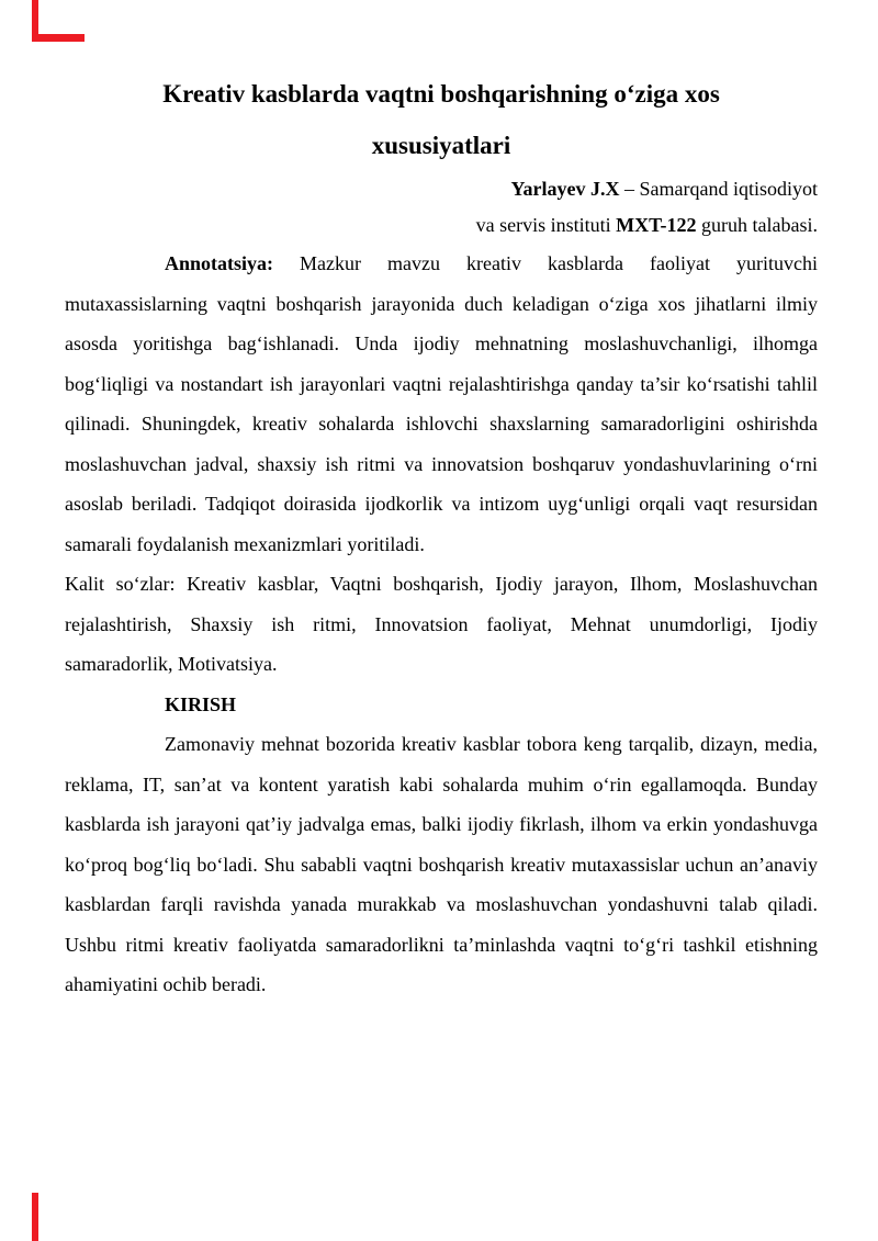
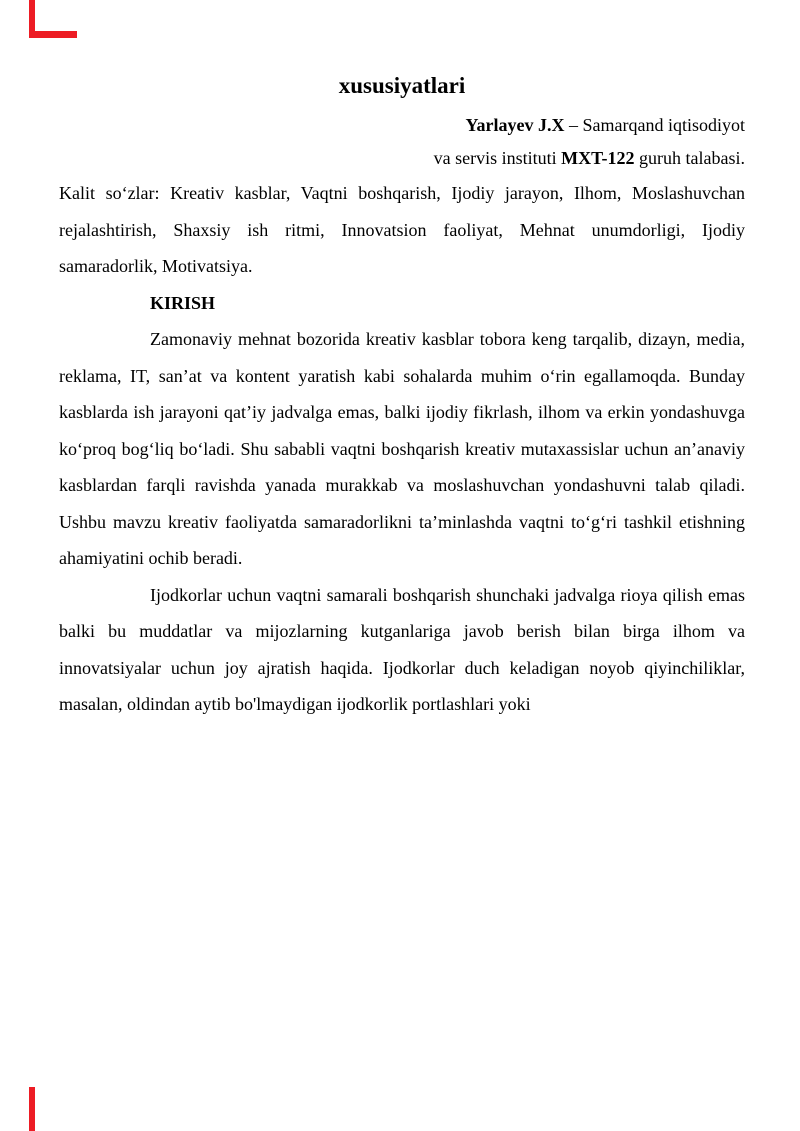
- Kreativ kasblarda vaqtni boshqarishning o‘ziga xos
  xususiyatlari
  Yarlayev J.X – Samarqand iqtisodiyot
  va servis instituti MXT-122 guruh talabasi.
- Annotatsiya: Mazkur mavzu kreativ kasblarda faoliyat yurituvchi mutaxassislarning vaqtni boshqarish jarayonida duch keladigan o‘ziga xos jihatlarni ilmiy asosda yoritishga bag‘ishlanadi. Unda ijodiy mehnatning moslashuvchanligi, ilhomga bog‘liqligi va nostandart ish jarayonlari vaqtni rejalashtirishga qanday ta’sir ko‘rsatishi tahlil qilinadi. Shuningdek, kreativ sohalarda ishlovchi shaxslarning samaradorligini oshirishda moslashuvchan jadval, shaxsiy ish ritmi va innovatsion boshqaruv yondashuvlarining o‘rni asoslab beriladi. Tadqiqot doirasida ijodkorlik va intizom uyg‘unligi orqali vaqt resursidan samarali foydalanish mexanizmlari yoritiladi.
  Kalit so‘zlar: Kreativ kasblar, Vaqtni boshqarish, Ijodiy jarayon, Ilhom, Moslashuvchan rejalashtirish, Shaxsiy ish ritmi, Innovatsion faoliyat, Mehnat unumdorligi, Ijodiy samaradorlik, Motivatsiya.
  KIRISH
- Zamonaviy mehnat bozorida kreativ kasblar tobora keng tarqalib, dizayn, media, reklama, IT, san’at va kontent yaratish kabi sohalarda muhim o‘rin egallamoqda. Bunday kasblarda ish jarayoni qat’iy jadvalga emas, balki ijodiy fikrlash, ilhom va erkin yondashuvga ko‘proq bog‘liq bo‘ladi. Shu sababli vaqtni boshqarish kreativ mutaxassislar uchun an’anaviy kasblardan farqli ravishda yanada murakkab va moslashuvchan yondashuvni talab qiladi. Ushbu ritmi kreativ faoliyatda samaradorlikni ta’minlashda vaqtni to‘g‘ri tashkil etishning ahamiyatini ochib beradi.
+ Zamonaviy mehnat bozorida kreativ kasblar tobora keng tarqalib, dizayn, media, reklama, IT, san’at va kontent yaratish kabi sohalarda muhim o‘rin egallamoqda. Bunday kasblarda ish jarayoni qat’iy jadvalga emas, balki ijodiy fikrlash, ilhom va erkin yondashuvga ko‘proq bog‘liq bo‘ladi. Shu sababli vaqtni boshqarish kreativ mutaxassislar uchun an’anaviy kasblardan farqli ravishda yanada murakkab va moslashuvchan yondashuvni talab qiladi. Ushbu mavzu kreativ faoliyatda samaradorlikni ta’minlashda vaqtni to‘g‘ri tashkil etishning ahamiyatini ochib beradi.
+ Ijodkorlar uchun vaqtni samarali boshqarish shunchaki jadvalga rioya qilish emas balki bu muddatlar va mijozlarning kutganlariga javob berish bilan birga ilhom va innovatsiyalar uchun joy ajratish haqida. Ijodkorlar duch keladigan noyob qiyinchiliklar, masalan, oldindan aytib bo'lmaydigan ijodkorlik portlashlari yoki
